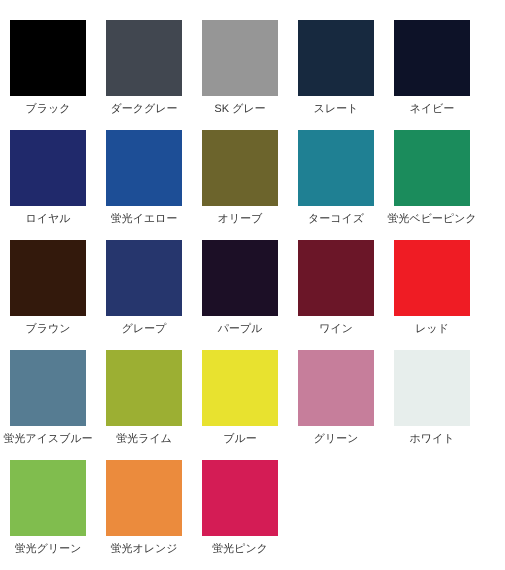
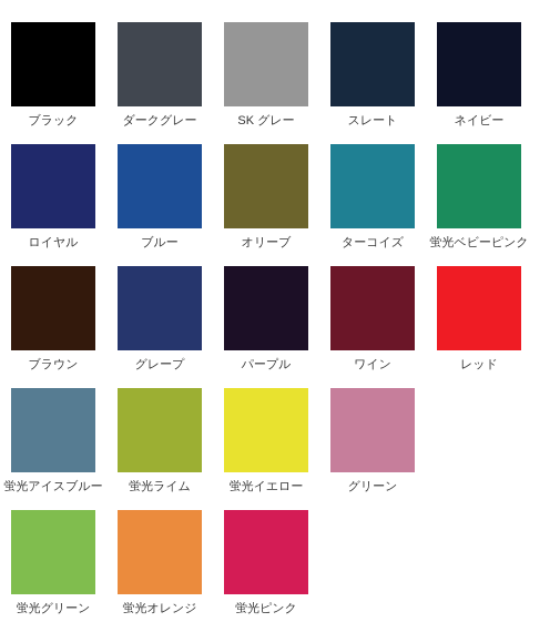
  ブラック
  ダークグレー
  SK グレー
  スレート
  ネイビー
  ロイヤル
- 蛍光イエロー
+ ブルー
  オリーブ
  ターコイズ
  蛍光ベビーピンク
  ブラウン
  グレープ
  パープル
  ワイン
  レッド
  蛍光アイスブルー
  蛍光ライム
- ブルー
+ 蛍光イエロー
  グリーン
- ホワイト
  蛍光グリーン
  蛍光オレンジ
  蛍光ピンク
